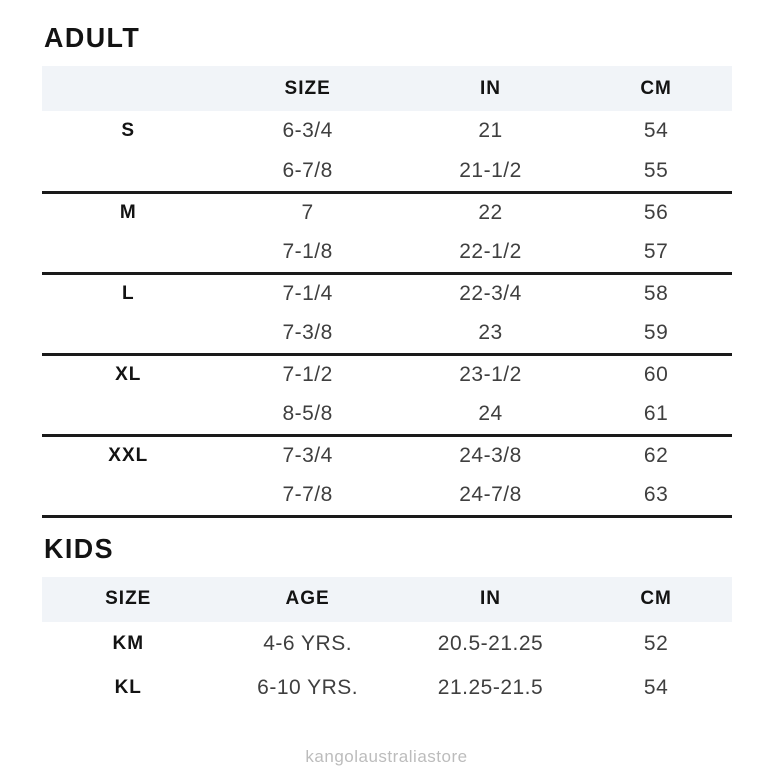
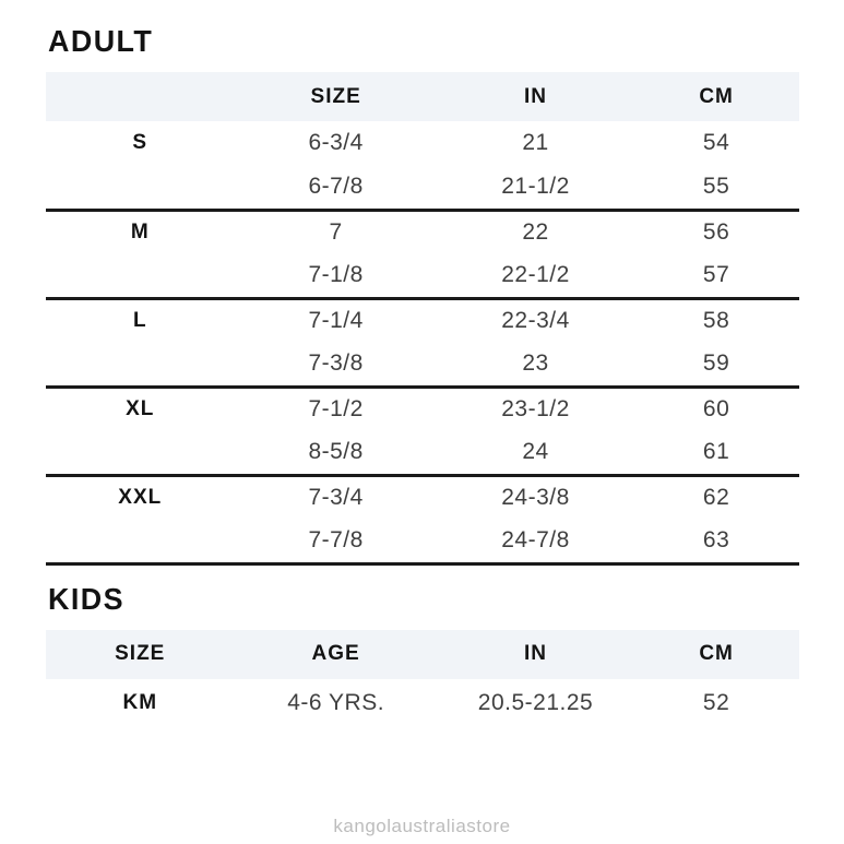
  ADULT
  	SIZE	IN	CM
  S	6-3/4	21	54
  	6-7/8	21-1/2	55
  M	7	22	56
  	7-1/8	22-1/2	57
  L	7-1/4	22-3/4	58
  	7-3/8	23	59
  XL	7-1/2	23-1/2	60
  	8-5/8	24	61
  XXL	7-3/4	24-3/8	62
  	7-7/8	24-7/8	63
  KIDS
  SIZE	AGE	IN	CM
  KM	4-6 YRS.	20.5-21.25	52
- KL	6-10 YRS.	21.25-21.5	54
  kangolaustraliastore
